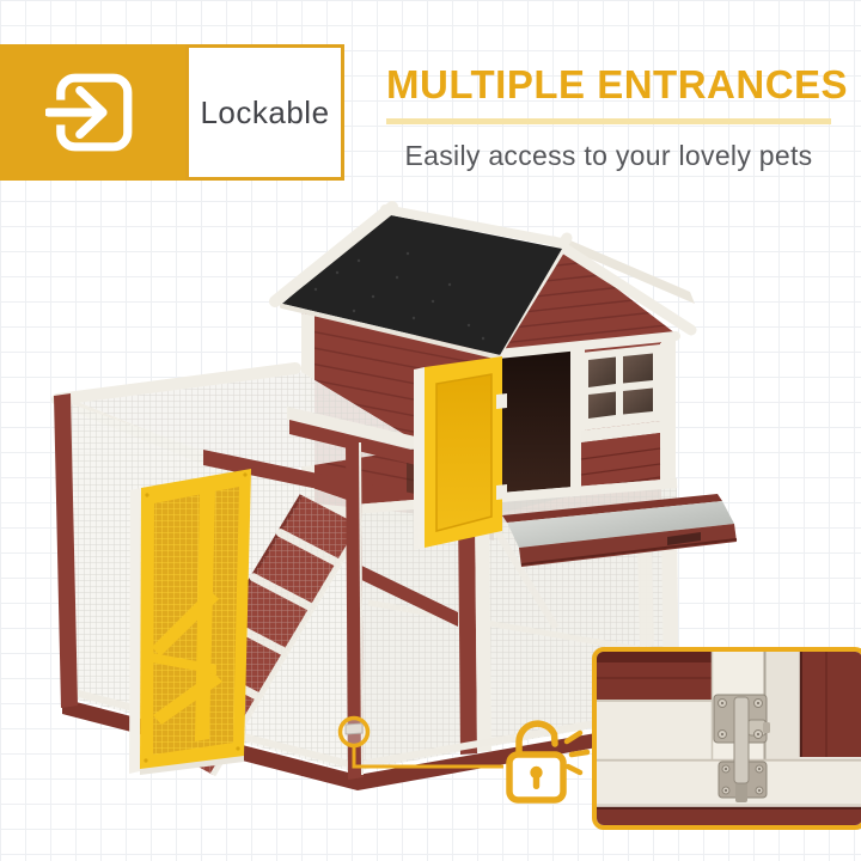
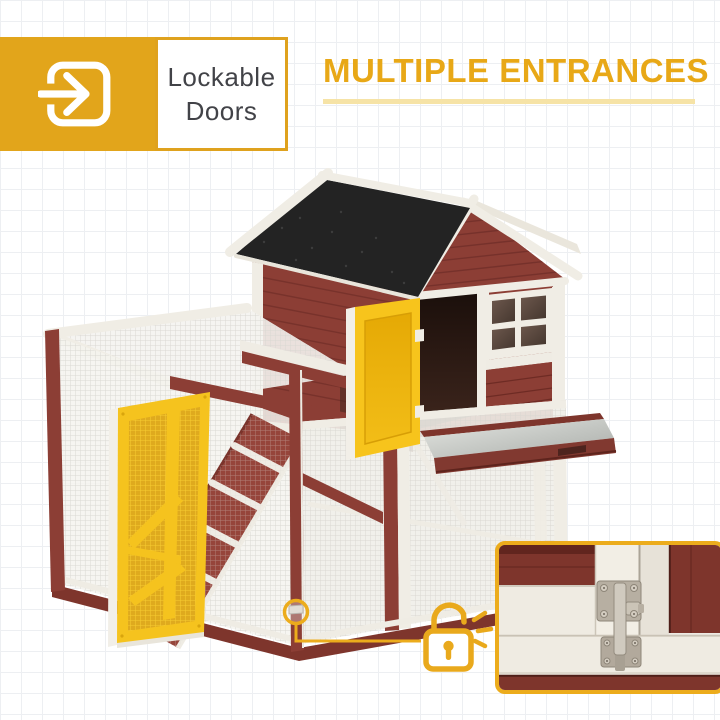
  Lockable
+ Doors
  MULTIPLE ENTRANCES
- Easily access to your lovely pets
